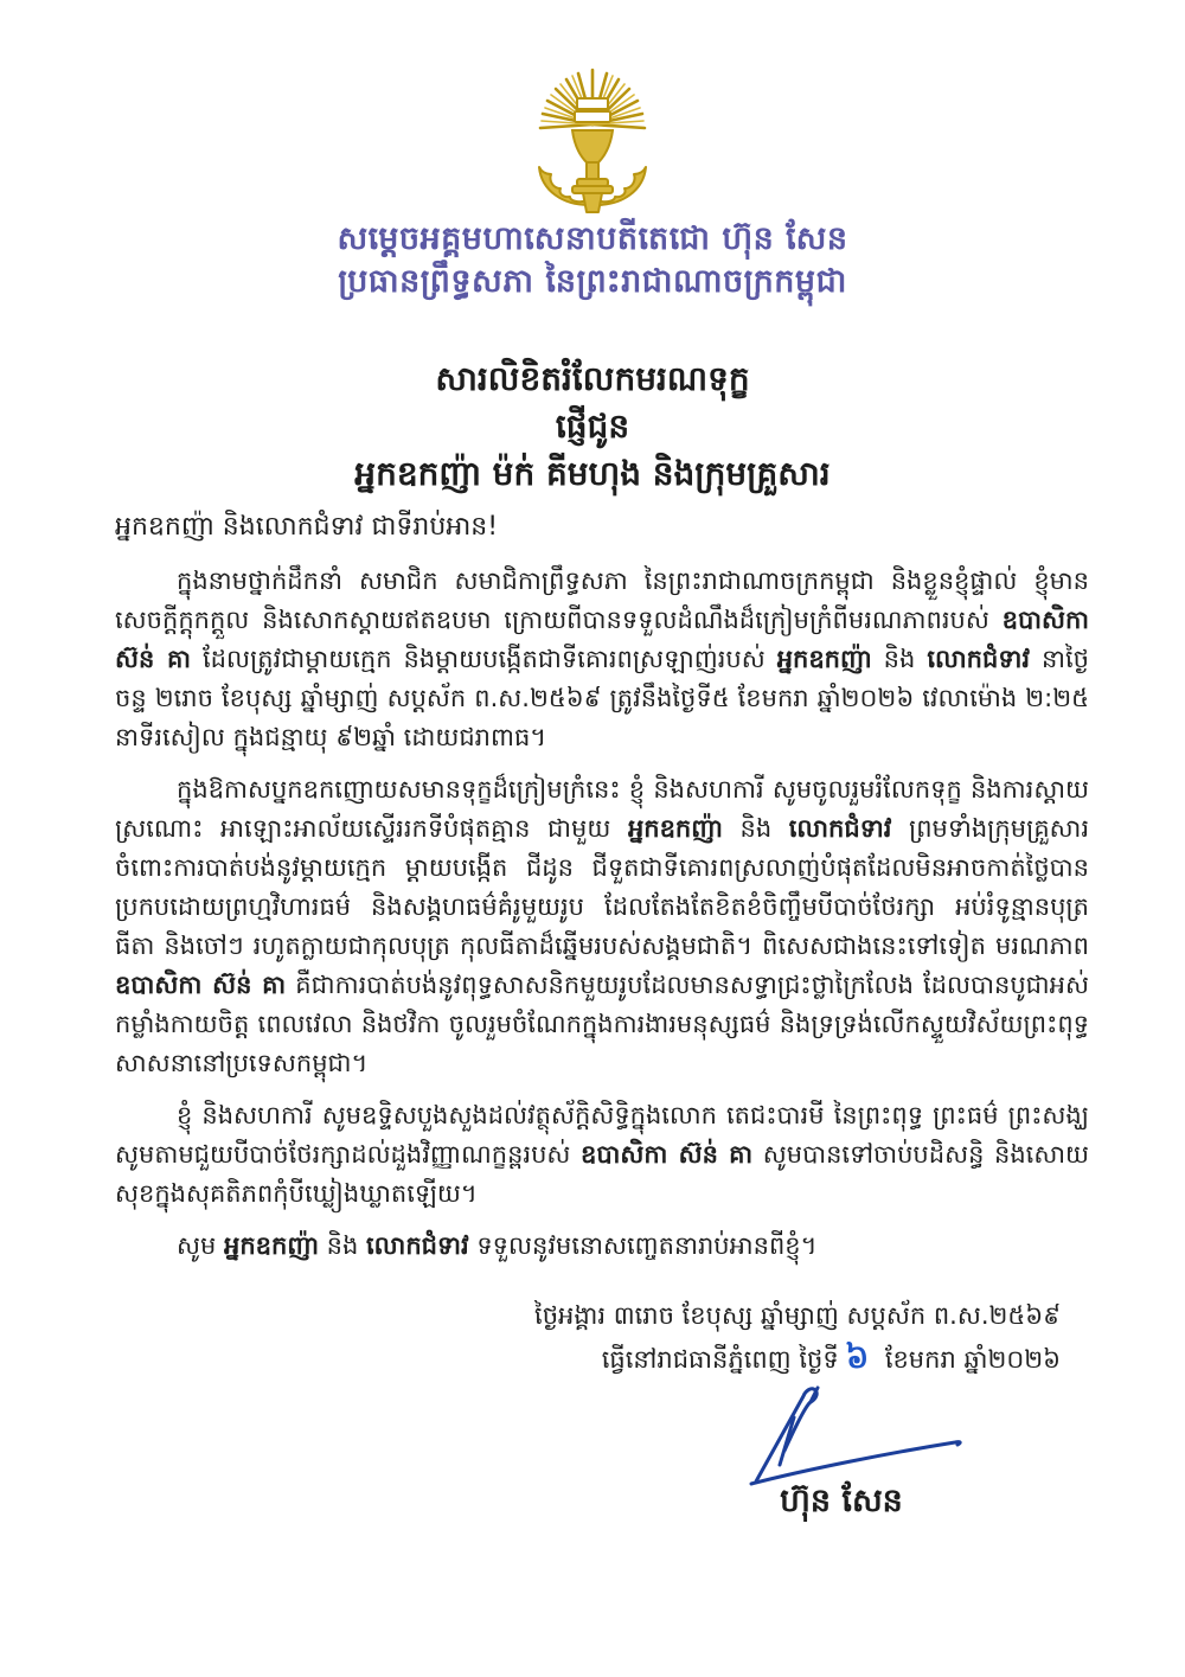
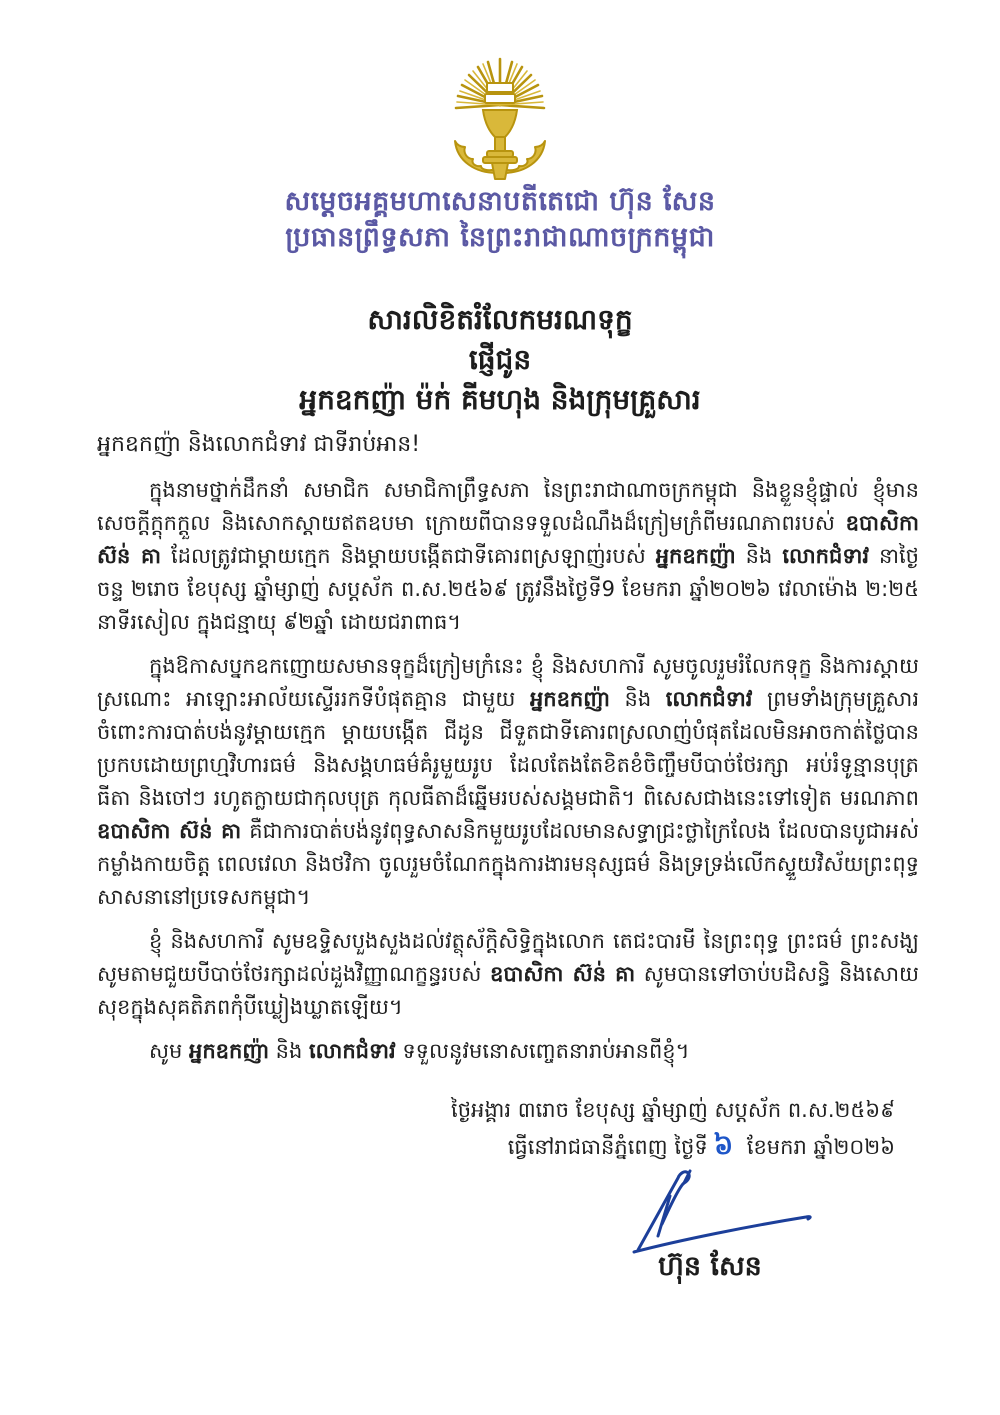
  សម្តេចអគ្គមហាសេនាបតីតេជោ ហ៊ុន សែន
  ប្រធានព្រឹទ្ធសភា នៃព្រះរាជាណាចក្រកម្ពុជា
  សារលិខិតរំលែកមរណទុក្ខ
  ផ្ញើជូន
  អ្នកឧកញ៉ា ម៉ក់ គីមហុង និងក្រុមគ្រួសារ
  អ្នកឧកញ៉ា និងលោកជំទាវ ជាទីរាប់អាន!
- ក្នុងនាមថ្នាក់ដឹកនាំ សមាជិក សមាជិកាព្រឹទ្ធសភា នៃព្រះរាជាណាចក្រកម្ពុជា និងខ្លួនខ្ញុំផ្ទាល់ ខ្ញុំមានសេចក្តីក្តុកក្តួល និងសោកស្តាយឥតឧបមា ក្រោយពីបានទទួលដំណឹងដ៏ក្រៀមក្រំពីមរណភាពរបស់ ឧបាសិកា ស៊ន់ គា ដែលត្រូវជាម្តាយក្មេក និងម្តាយបង្កើតជាទីគោរពស្រឡាញ់របស់ អ្នកឧកញ៉ា និង លោកជំទាវ នាថ្ងៃចន្ទ ២រោច ខែបុស្ស ឆ្នាំម្សាញ់ សប្តស័ក ព.ស.២៥៦៩ ត្រូវនឹងថ្ងៃទី៥ ខែមករា ឆ្នាំ២០២៦ វេលាម៉ោង ២:២៥ នាទីរសៀល ក្នុងជន្មាយុ ៩២ឆ្នាំ ដោយជរាពាធ។
+ ក្នុងនាមថ្នាក់ដឹកនាំ សមាជិក សមាជិកាព្រឹទ្ធសភា នៃព្រះរាជាណាចក្រកម្ពុជា និងខ្លួនខ្ញុំផ្ទាល់ ខ្ញុំមានសេចក្តីក្តុកក្តួល និងសោកស្តាយឥតឧបមា ក្រោយពីបានទទួលដំណឹងដ៏ក្រៀមក្រំពីមរណភាពរបស់ ឧបាសិកា ស៊ន់ គា ដែលត្រូវជាម្តាយក្មេក និងម្តាយបង្កើតជាទីគោរពស្រឡាញ់របស់ អ្នកឧកញ៉ា និង លោកជំទាវ នាថ្ងៃចន្ទ ២រោច ខែបុស្ស ឆ្នាំម្សាញ់ សប្តស័ក ព.ស.២៥៦៩ ត្រូវនឹងថ្ងៃទី9 ខែមករា ឆ្នាំ២០២៦ វេលាម៉ោង ២:២៥ នាទីរសៀល ក្នុងជន្មាយុ ៩២ឆ្នាំ ដោយជរាពាធ។
  ក្នុងឱកាសប្នកឧកញោយសមានទុក្ខដ៏ក្រៀមក្រំនេះ ខ្ញុំ និងសហការី សូមចូលរួមរំលែកទុក្ខ និងការស្តាយស្រណោះ អាឡោះអាល័យស្ទើររកទីបំផុតគ្មាន ជាមួយ អ្នកឧកញ៉ា និង លោកជំទាវ ព្រមទាំងក្រុមគ្រួសារ ចំពោះការបាត់បង់នូវម្តាយក្មេក ម្តាយបង្កើត ជីដូន ជីទួតជាទីគោរពស្រលាញ់បំផុតដែលមិនអាចកាត់ថ្លៃបានប្រកបដោយព្រហ្មវិហារធម៌ និងសង្គហធម៌គំរូមួយរូប ដែលតែងតែខិតខំចិញ្ចឹមបីបាច់ថែរក្សា អប់រំទូន្មានបុត្រធីតា និងចៅៗ រហូតក្លាយជាកុលបុត្រ កុលធីតាដ៏ឆ្នើមរបស់សង្គមជាតិ។ ពិសេសជាងនេះទៅទៀត មរណភាព ឧបាសិកា ស៊ន់ គា គឺជាការបាត់បង់នូវពុទ្ធសាសនិកមួយរូបដែលមានសទ្ធាជ្រះថ្លាក្រៃលែង ដែលបានបូជាអស់កម្លាំងកាយចិត្ត ពេលវេលា និងថវិកា ចូលរួមចំណែកក្នុងការងារមនុស្សធម៌ និងទ្រទ្រង់លើកស្ទួយវិស័យព្រះពុទ្ធសាសនានៅប្រទេសកម្ពុជា។
- ខ្ញុំ និងសហការី សូមឧទ្ទិសបួងសួងដល់វត្ថុស័ក្តិសិទ្ធិក្នុងលោក តេជះបារមី នៃព្រះពុទ្ធ ព្រះធម៌ ព្រះសង្ឃ សូមតាមជួយបីបាច់ថែរក្សាដល់ដួងវិញ្ញាណក្ខន្ពរបស់ ឧបាសិកា ស៊ន់ គា សូមបានទៅចាប់បដិសន្ធិ និងសោយសុខក្នុងសុគតិភពកុំបីឃ្លៀងឃ្លាតឡើយ។
+ ខ្ញុំ និងសហការី សូមឧទ្ទិសបួងសួងដល់វត្ថុស័ក្តិសិទ្ធិក្នុងលោក តេជះបារមី នៃព្រះពុទ្ធ ព្រះធម៌ ព្រះសង្ឃ សូមតាមជួយបីបាច់ថែរក្សាដល់ដួងវិញ្ញាណក្ខន្ធរបស់ ឧបាសិកា ស៊ន់ គា សូមបានទៅចាប់បដិសន្ធិ និងសោយសុខក្នុងសុគតិភពកុំបីឃ្លៀងឃ្លាតឡើយ។
  សូម អ្នកឧកញ៉ា និង លោកជំទាវ ទទួលនូវមនោសញ្ចេតនារាប់អានពីខ្ញុំ។
  ថ្ងៃអង្គារ ៣រោច ខែបុស្ស ឆ្នាំម្សាញ់ សប្តស័ក ព.ស.២៥៦៩
  ហ៊ុន សែន
